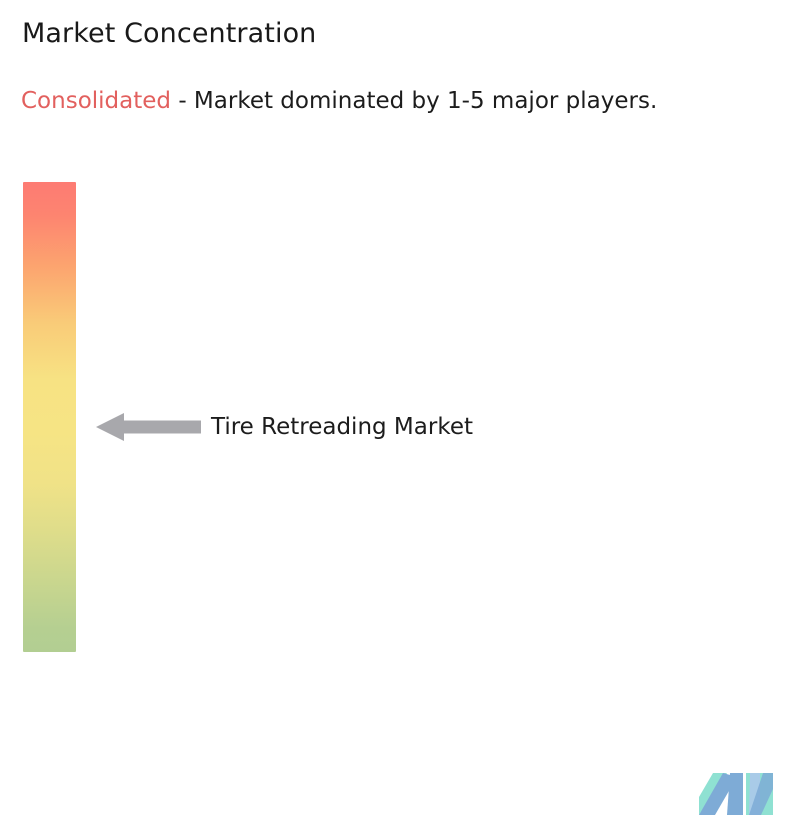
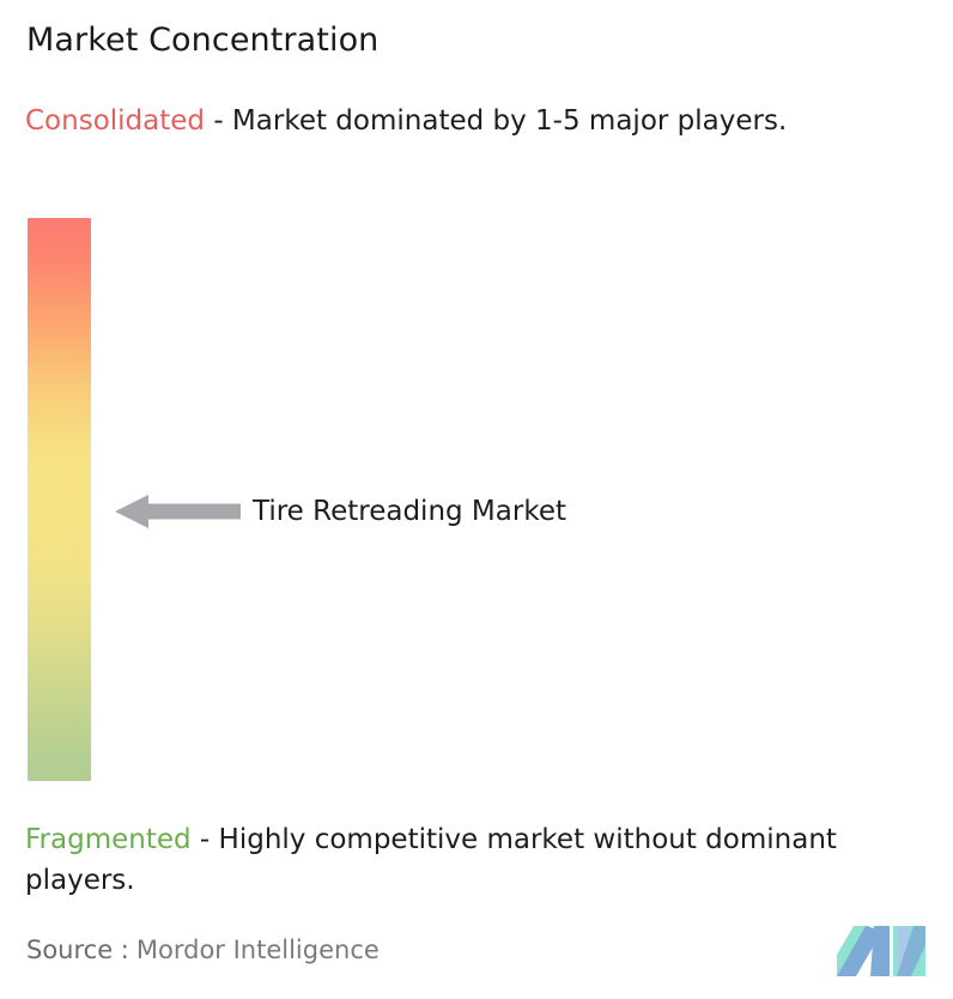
  Market Concentration
  Consolidated - Market dominated by 1-5 major players.
  Tire Retreading Market
+ Fragmented - Highly competitive market without dominant players.
+ Source : Mordor Intelligence
